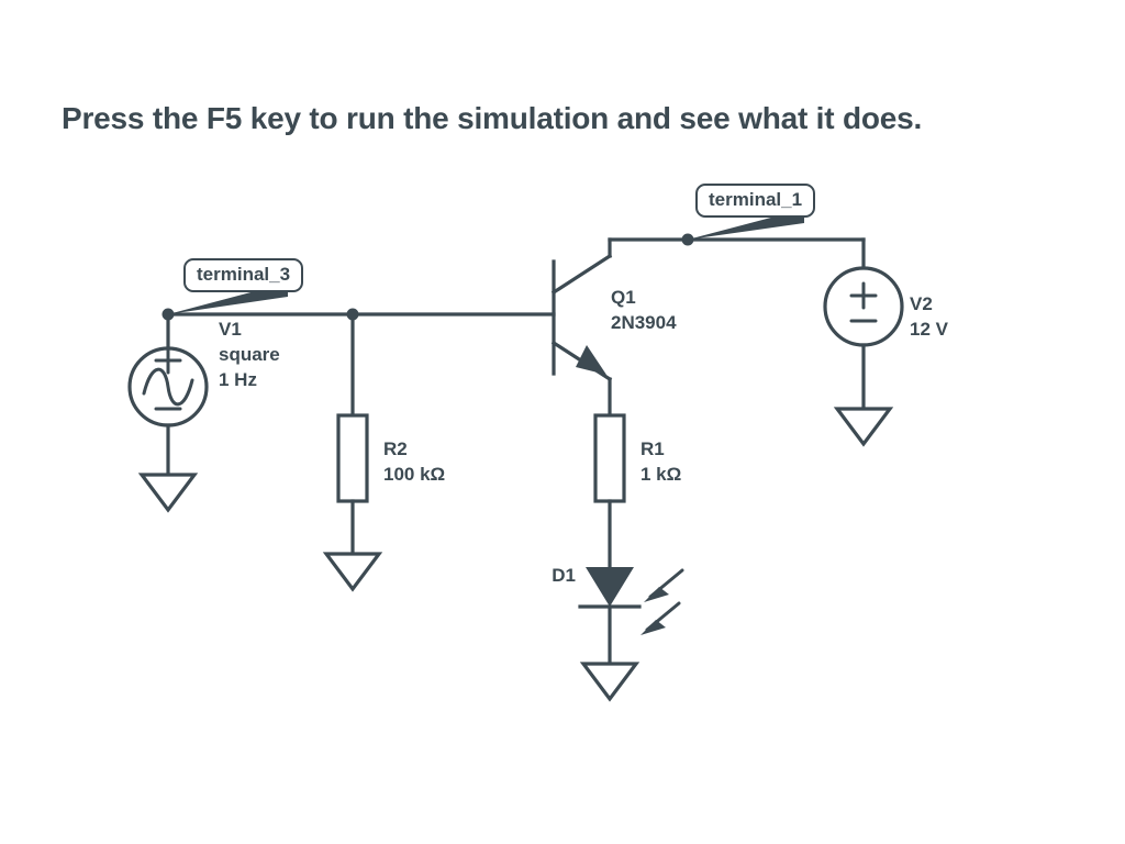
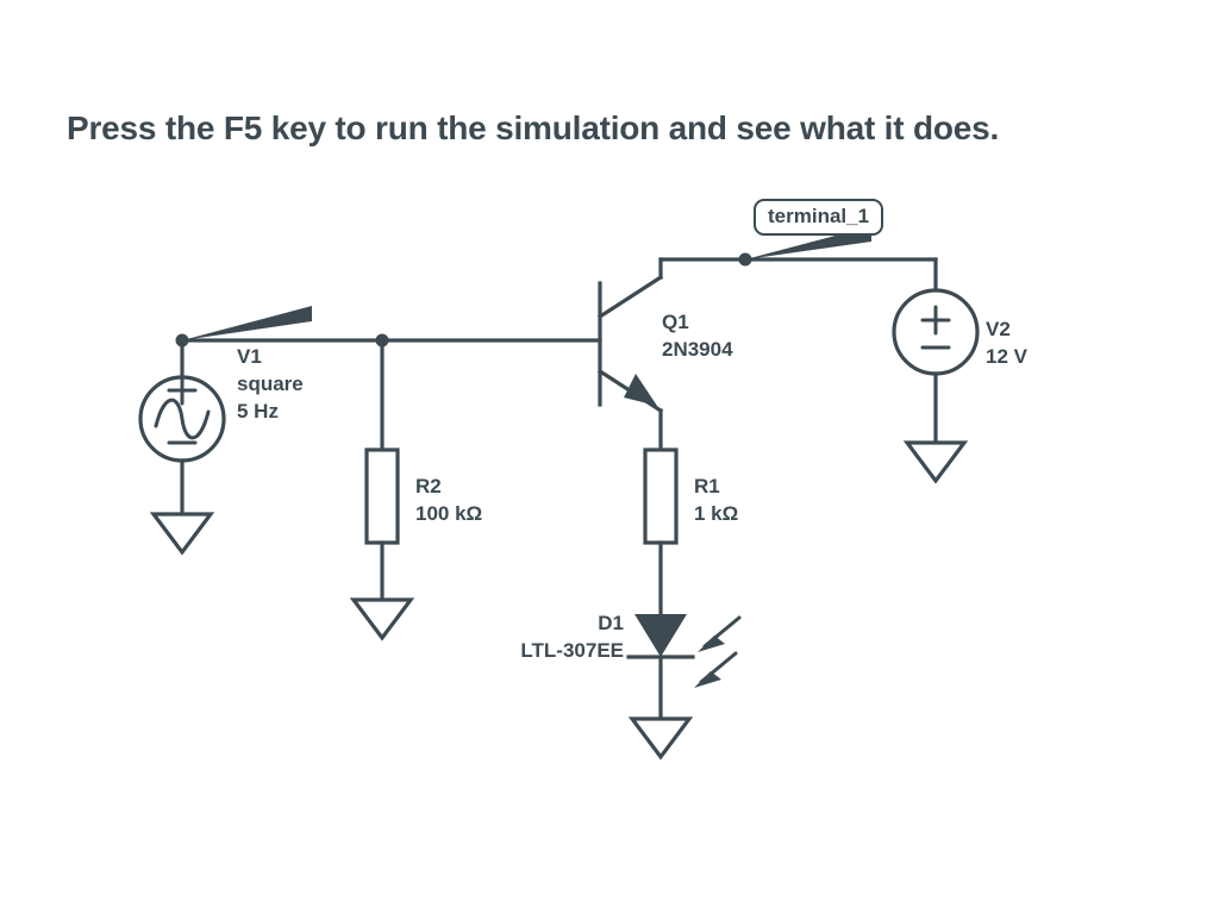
  Press the F5 key to run the simulation and see what it does.
- terminal_3
  terminal_1
  V1
  square
- 1 Hz
+ 5 Hz
  R2
  100 kΩ
  Q1
  2N3904
  R1
  1 kΩ
  D1
+ LTL-307EE
  V2
  12 V
